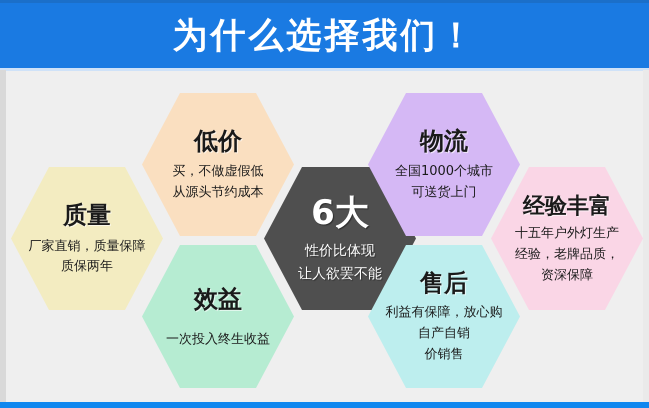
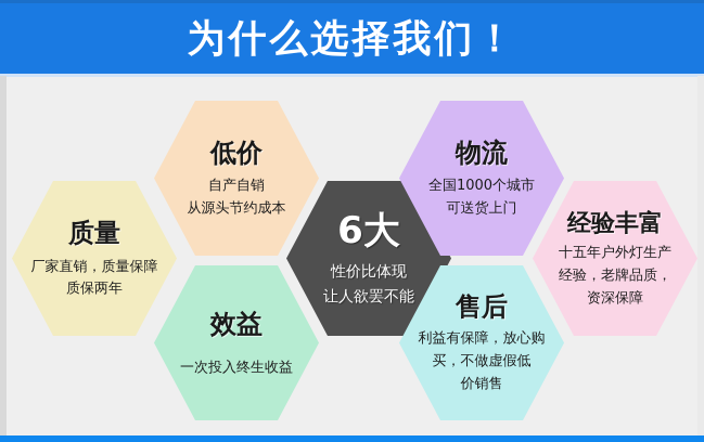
  为什么选择我们！
  质量
  厂家直销，质量保障
  质保两年
  低价
- 买，不做虚假低
+ 自产自销
  从源头节约成本
  效益
  一次投入终生收益
  6大
  性价比体现
  让人欲罢不能
  物流
  全国1000个城市
  可送货上门
  售后
  利益有保障，放心购
- 自产自销
+ 买，不做虚假低
  价销售
  经验丰富
  十五年户外灯生产
  经验，老牌品质，
  资深保障
